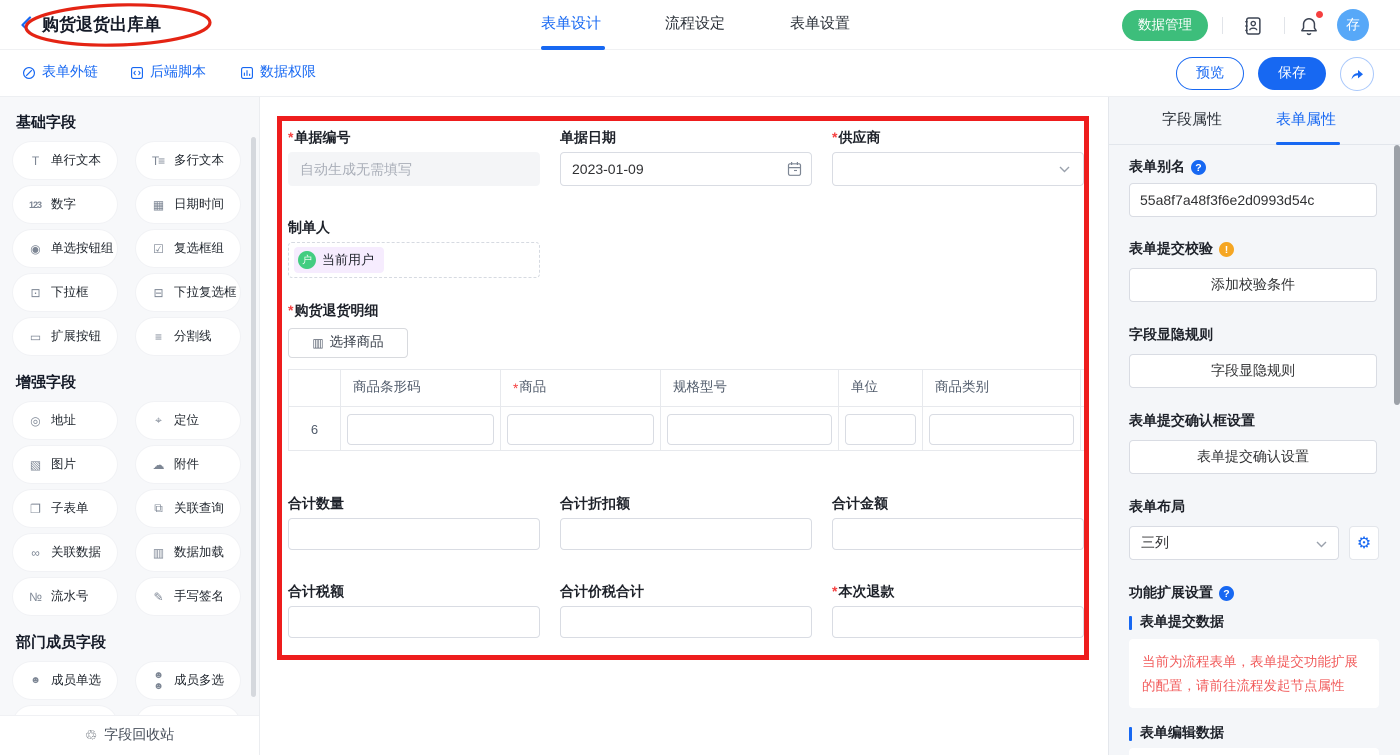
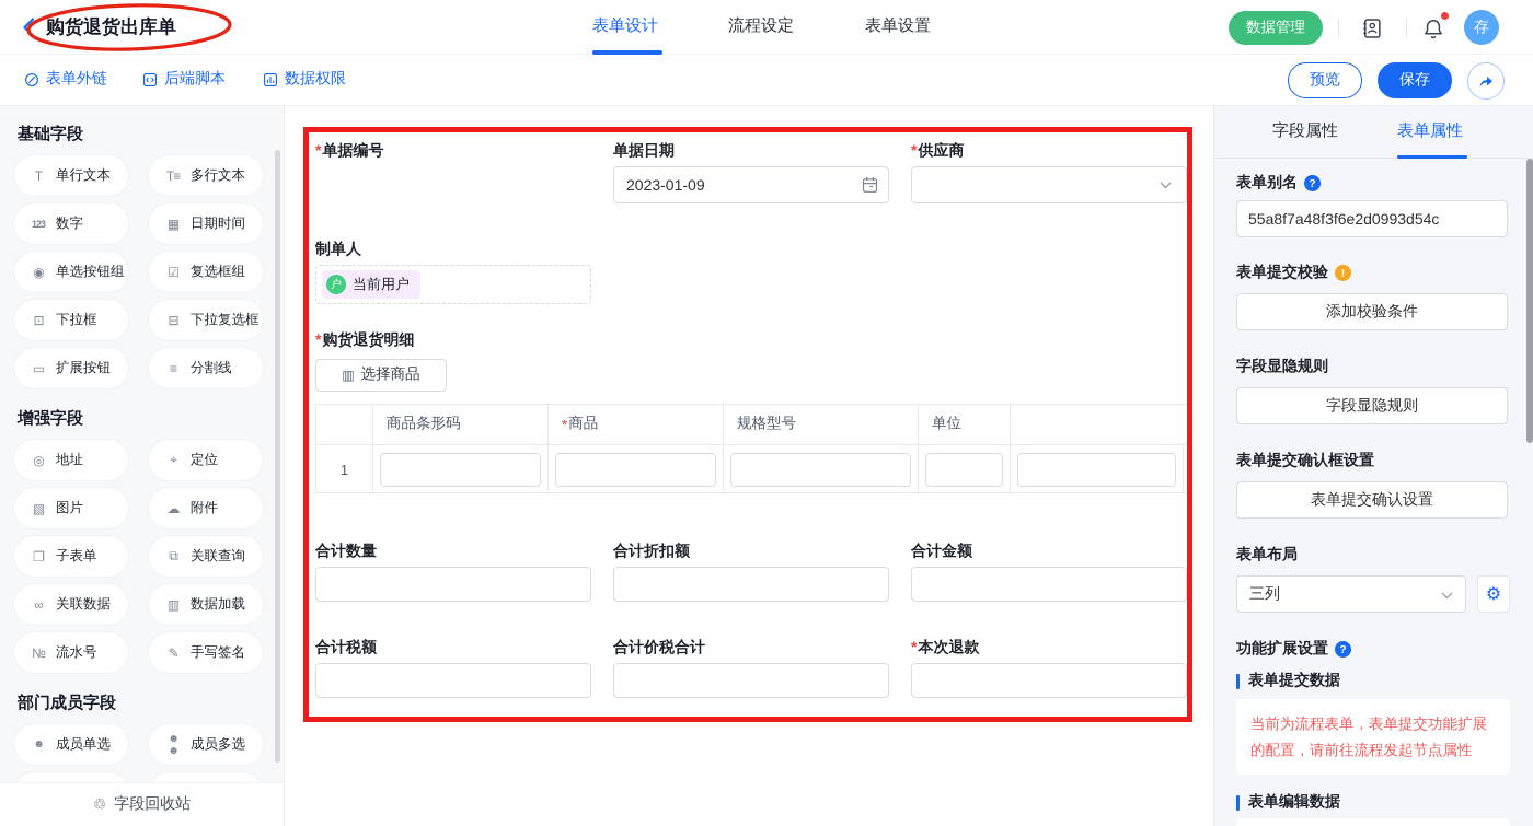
  购货退货出库单
  表单设计
  流程设定
  表单设置
  数据管理
  存
  表单外链
  后端脚本
  数据权限
  预览
  保存
  基础字段
  T
  单行文本
  T≡
  多行文本
  123
  数字
  ▦
  日期时间
  ◉
  单选按钮组
  ☑
  复选框组
  ⊡
  下拉框
  ⊟
  下拉复选框
  ▭
  扩展按钮
  ≡
  分割线
  增强字段
  ◎
  地址
  ⌖
  定位
  ▧
  图片
  ☁
  附件
  ❐
  子表单
  ⧉
  关联查询
  ∞
  关联数据
  ▥
  数据加载
  №
  流水号
  ✎
  手写签名
  部门成员字段
  ☻
  成员单选
  ☻☻
  成员多选
  ♲
  字段回收站
  单据编号
  单据日期
  供应商
- 自动生成无需填写
  2023-01-09
  制单人
  户
  当前用户
  购货退货明细
  ▥
  选择商品
  商品条形码
  商品
  规格型号
  单位
- 商品类别
- 6
+ 1
  合计数量
  合计折扣额
  合计金额
  合计税额
  合计价税合计
  本次退款
  字段属性
  表单属性
  表单别名
  ?
  55a8f7a48f3f6e2d0993d54c
  表单提交校验
  !
  添加校验条件
  字段显隐规则
  字段显隐规则
  表单提交确认框设置
  表单提交确认设置
  表单布局
  三列
  ⚙
  功能扩展设置
  ?
  表单提交数据
  当前为流程表单，表单提交功能扩展的配置，请前往流程发起节点属性
  表单编辑数据
